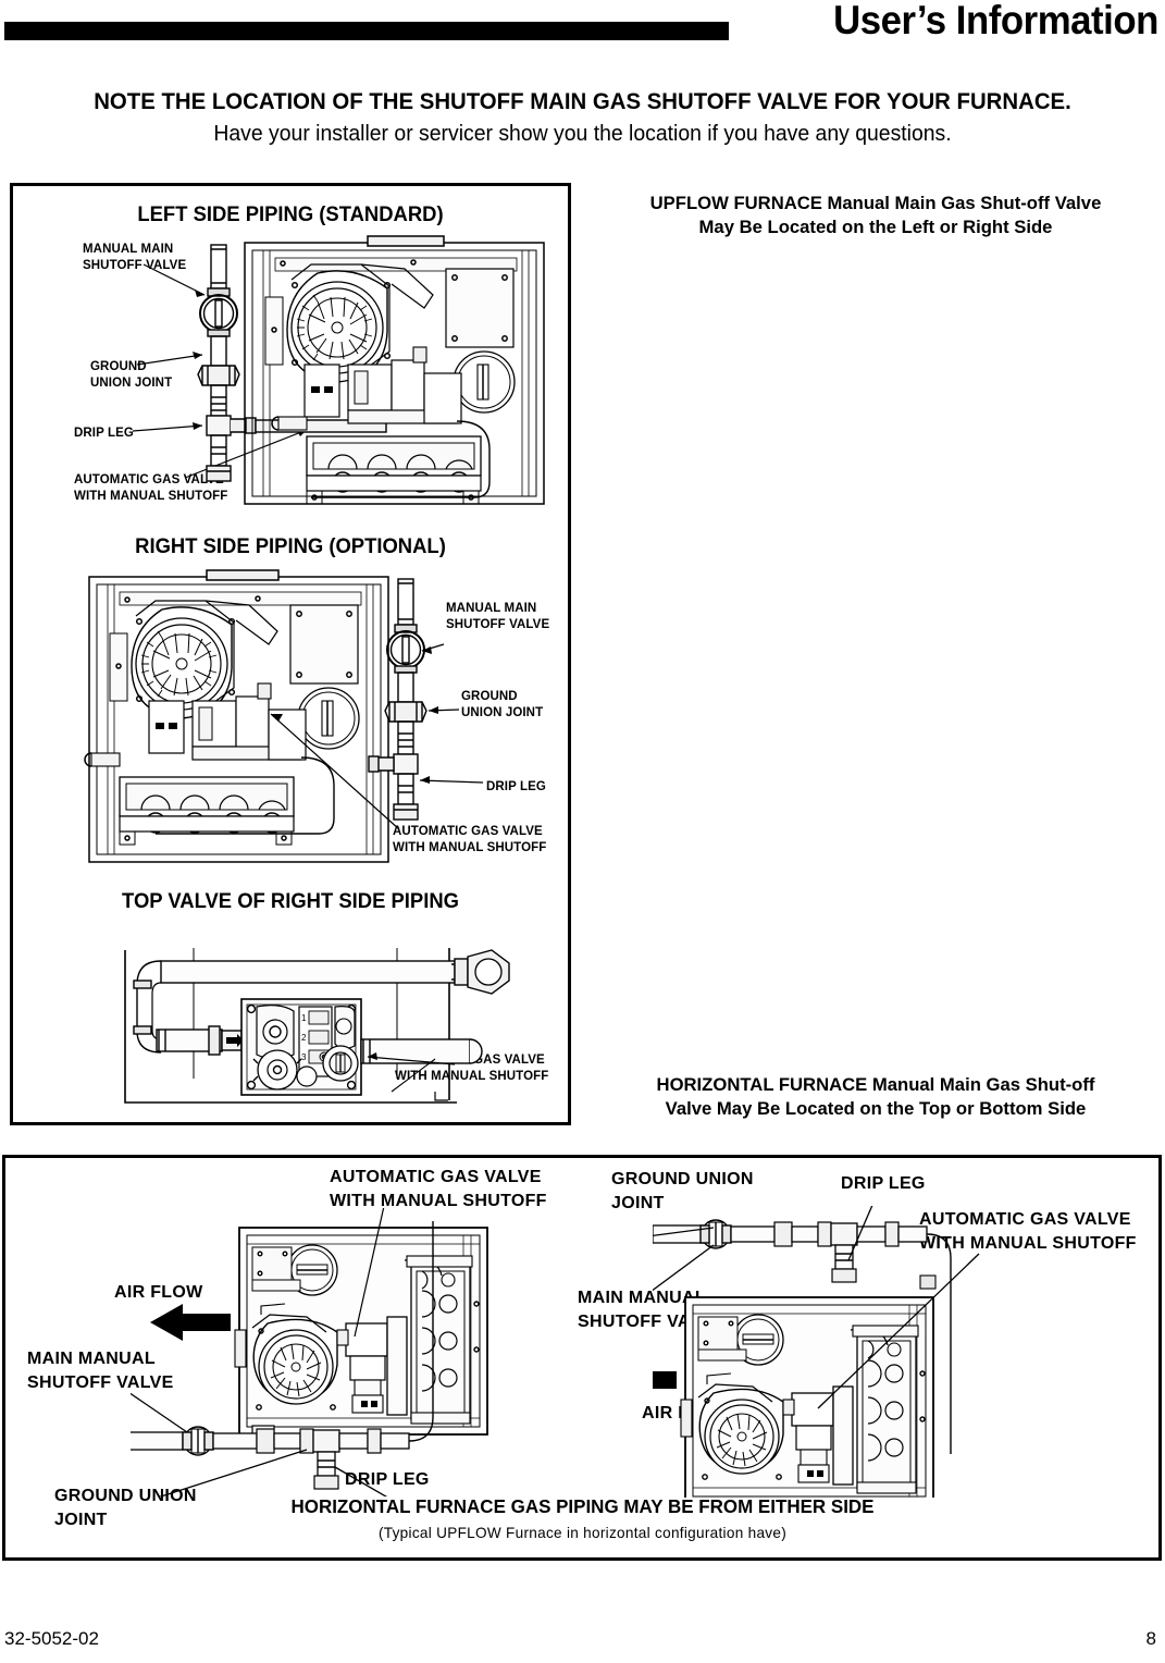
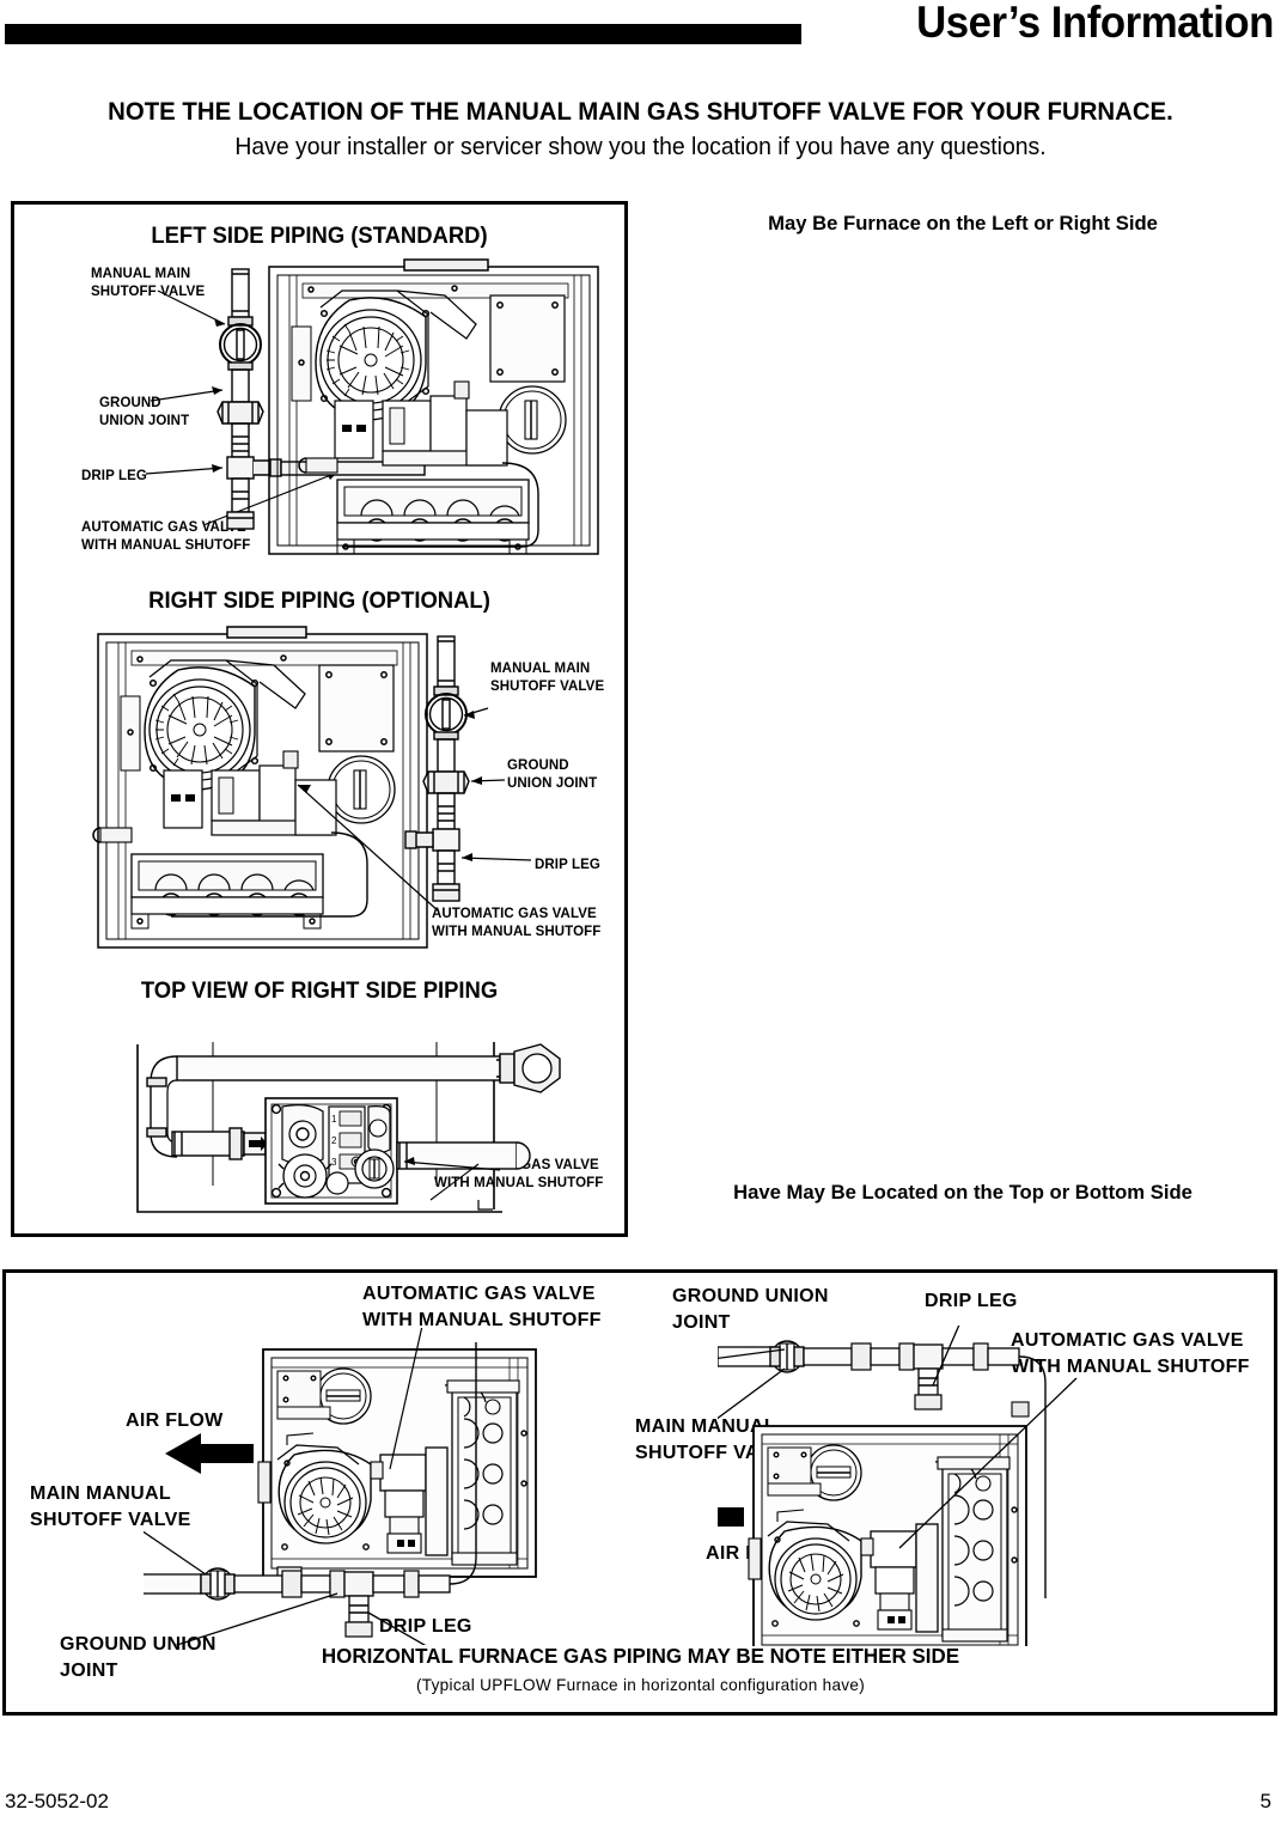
  User’s Information
- NOTE THE LOCATION OF THE SHUTOFF MAIN GAS SHUTOFF VALVE FOR YOUR FURNACE.
+ NOTE THE LOCATION OF THE MANUAL MAIN GAS SHUTOFF VALVE FOR YOUR FURNACE.
  Have your installer or servicer show you the location if you have any questions.
- UPFLOW FURNACE Manual Main Gas Shut-off Valve
- May Be Located on the Left or Right Side
+ May Be Furnace on the Left or Right Side
- HORIZONTAL FURNACE Manual Main Gas Shut-off
- Valve May Be Located on the Top or Bottom Side
+ Have May Be Located on the Top or Bottom Side
  LEFT SIDE PIPING (STANDARD)
  MANUAL MAIN
  SHUTOFF VALVE
  GROUND
  UNION JOINT
  DRIP LEG
  AUTOMATIC GAS VAL
  WITH MANUAL SHUTOFF
  RIGHT SIDE PIPING (OPTIONAL)
  MANUAL MAIN
  SHUTOFF VALVE
  GROUND
  UNION JOINT
  DRIP LEG
  AUTOMATIC GAS VALVE
  WITH MANUAL SHUTOFF
- TOP VALVE OF RIGHT SIDE PIPING
+ TOP VIEW OF RIGHT SIDE PIPING
  WITH MANUAL SHUTOFF
  1
  2
  3
  AUTOMATIC GAS VALVE
  WITH MANUAL SHUTOFF
  AIR FLOW
  MAIN MANUAL
  SHUTOFF VALVE
  GROUND UNION
  JOINT
  DRIP LEG
  GROUND UNION
  JOINT
  DRIP LEG
  AUTOMATIC GAS VALVE
  WIH MANUAL SHUTOFF
  MAIN MANU
  SHUTOFF VA
- HORIZONTAL FURNACE GAS PIPING MAY BE FROM EITHER SIDE
+ HORIZONTAL FURNACE GAS PIPING MAY BE NOTE EITHER SIDE
  (Typical UPFLOW Furnace in horizontal configuration have)
  32-5052-02
- 8
+ 5
